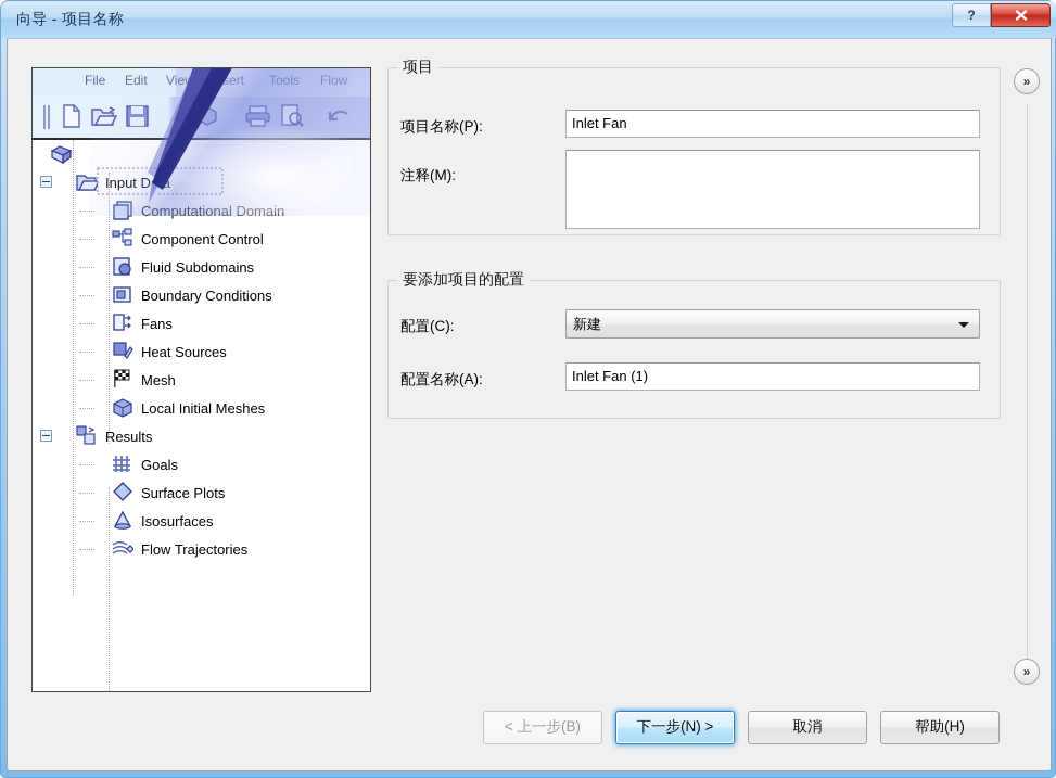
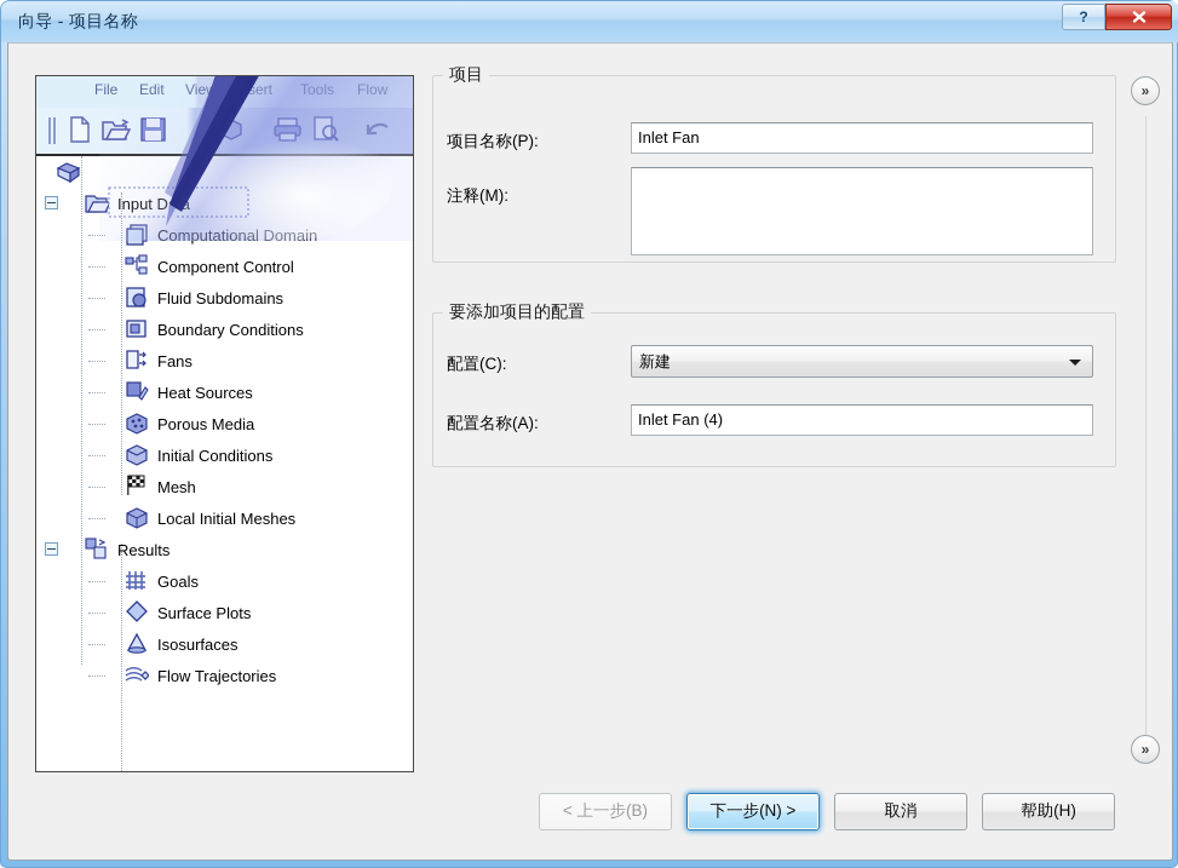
  向导 - 项目名称
  ?
  Component Control
  Fluid Subdomains
  Boundary Conditions
  Fans
  Heat Sources
+ Porous Media
+ Initial Conditions
  Mesh
  Local Initial Meshes
  Results
  Goals
  Surface Plots
  Isosurfaces
  Flow Trajectories
  项目
  项目名称(P):
  Inlet Fan
  注释(M):
  要添加项目的配置
  配置(C):
  新建
  配置名称(A):
- Inlet Fan (1)
+ Inlet Fan (4)
  »
  »
  < 上一步(B)
  下一步(N) >
  取消
  帮助(H)
